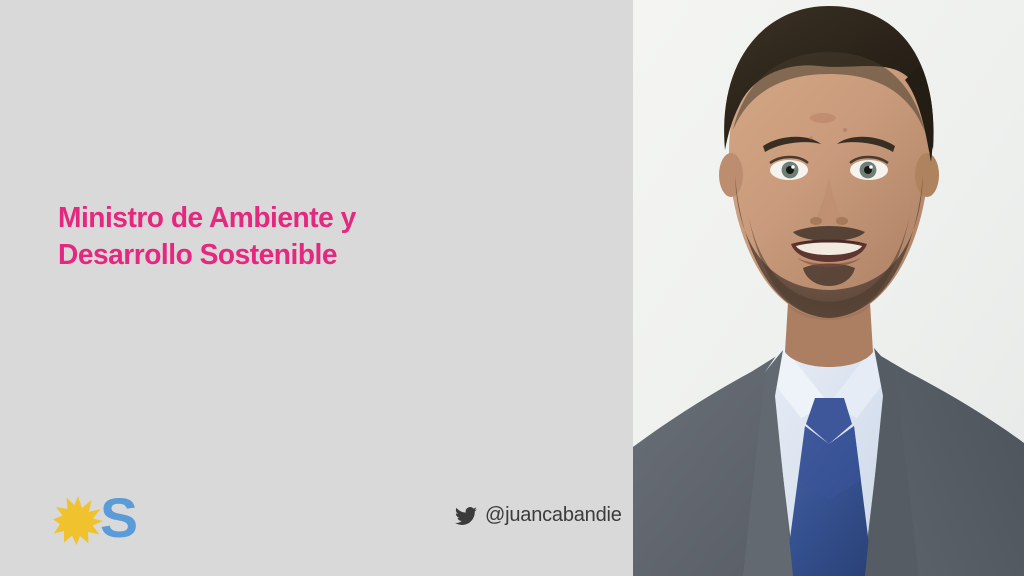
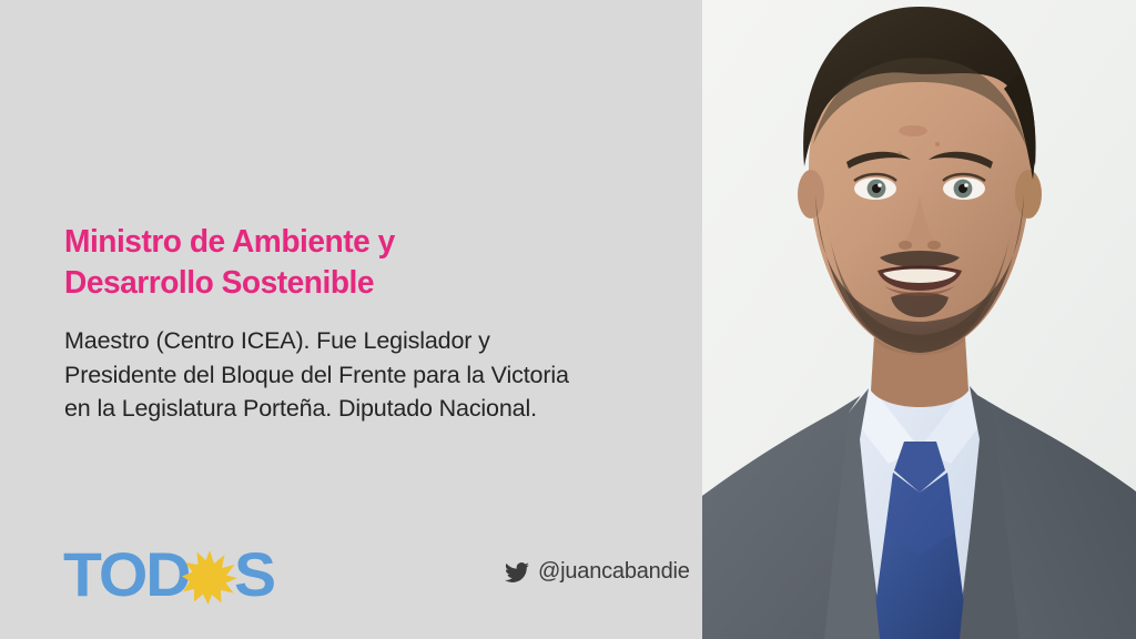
  Ministro de Ambiente y
  Desarrollo Sostenible
+ Maestro (Centro ICEA). Fue Legislador y
+ Presidente del Bloque del Frente para la Victoria
+ en la Legislatura Porteña. Diputado Nacional.
+ TOD
  S
  @juancabandie
